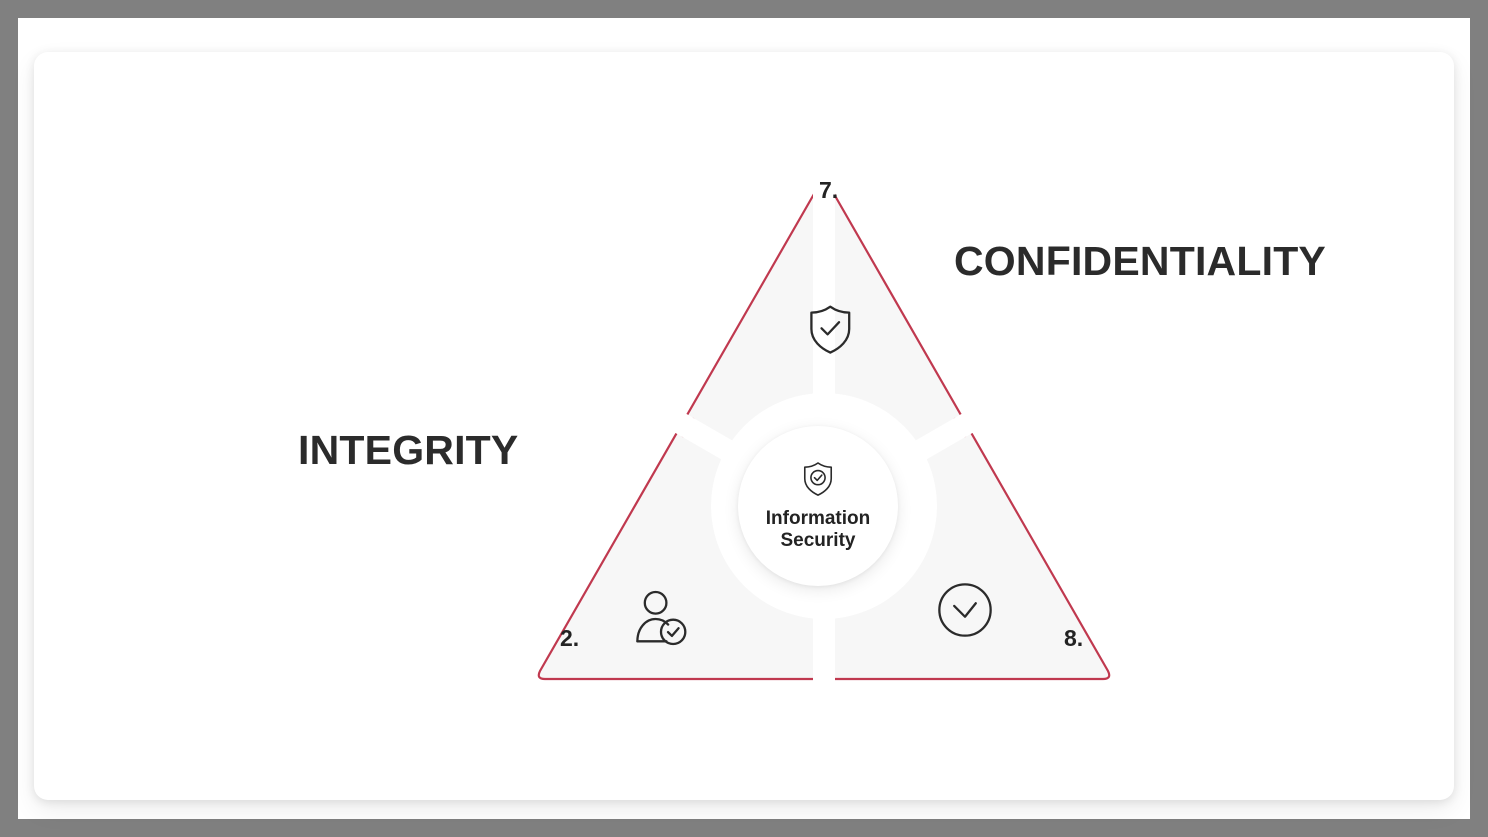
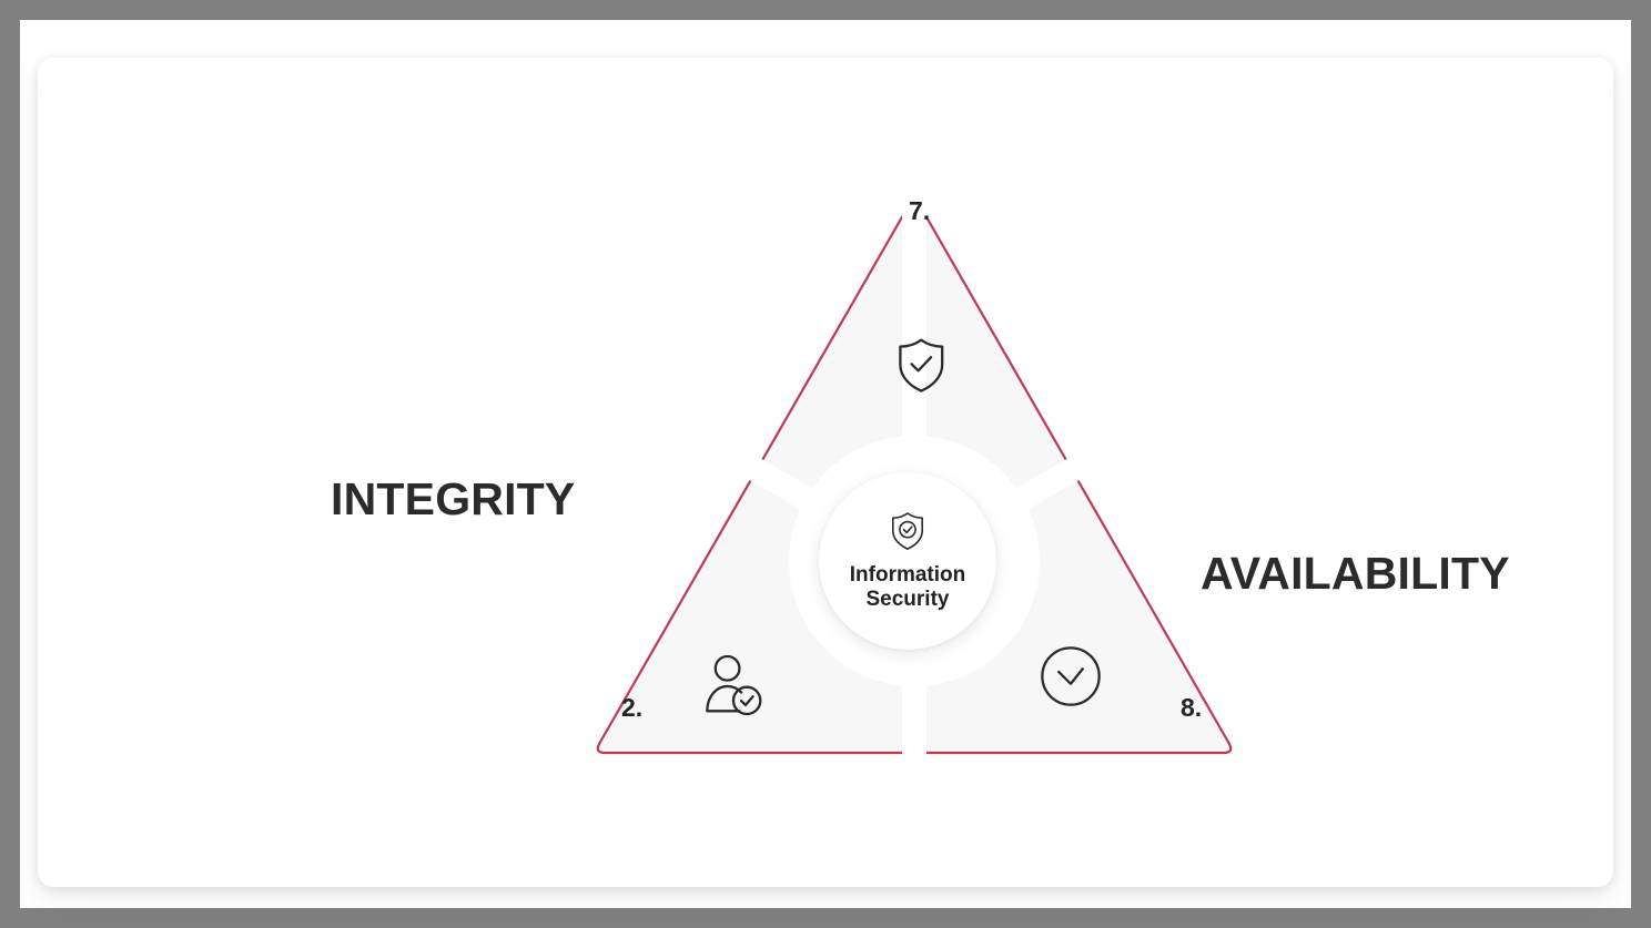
- CONFIDENTIALITY
  INTEGRITY
+ AVAILABILITY
  7.
  2.
  8.
  Information
  Security
